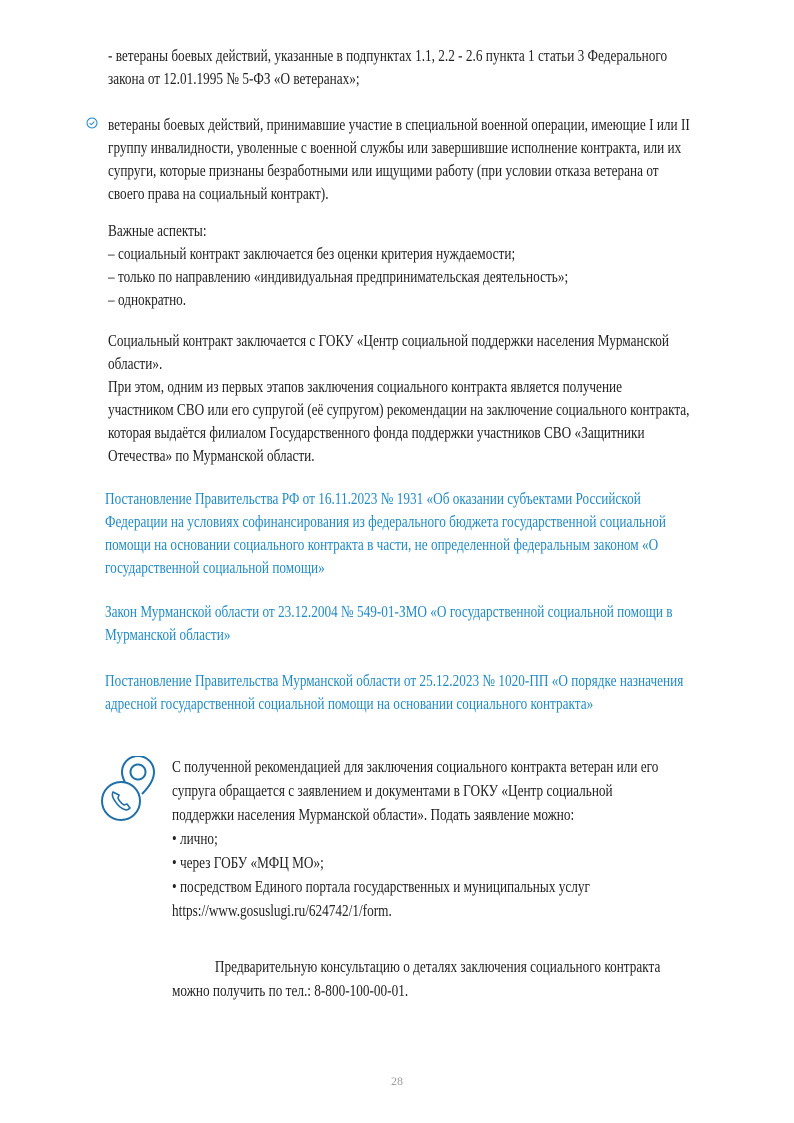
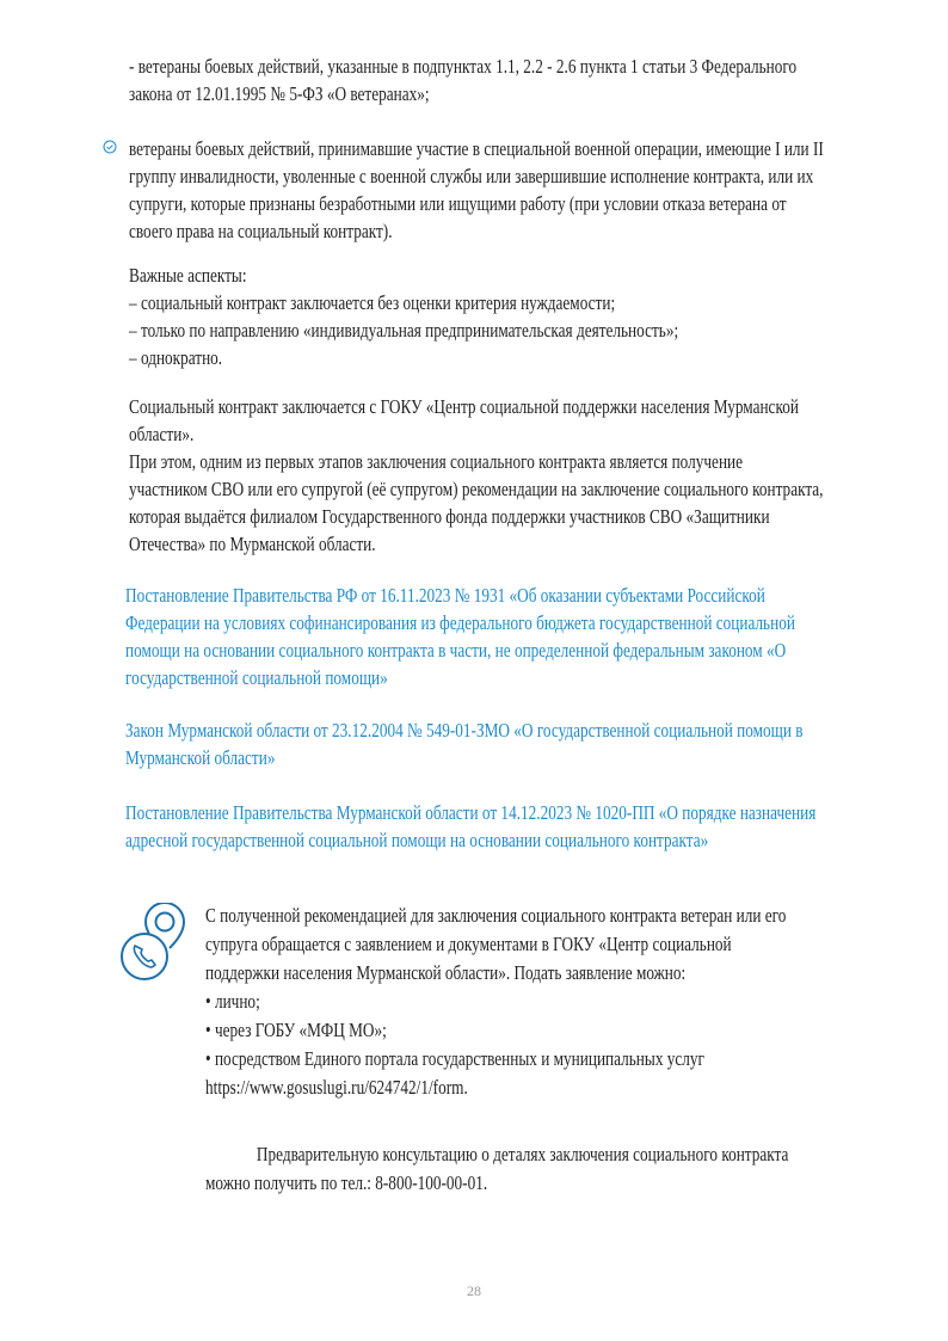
  - ветераны боевых действий, указанные в подпунктах 1.1, 2.2 - 2.6 пункта 1 статьи 3 Федерального
  закона от 12.01.1995 № 5-ФЗ «О ветеранах»;
  ветераны боевых действий, принимавшие участие в специальной военной операции, имеющие I или II
  группу инвалидности, уволенные с военной службы или завершившие исполнение контракта, или их
  супруги, которые признаны безработными или ищущими работу (при условии отказа ветерана от
  своего права на социальный контракт).
  Важные аспекты:
  – социальный контракт заключается без оценки критерия нуждаемости;
  – только по направлению «индивидуальная предпринимательская деятельность»;
  – однократно.
  Социальный контракт заключается с ГОКУ «Центр социальной поддержки населения Мурманской
  области».
  При этом, одним из первых этапов заключения социального контракта является получение
  участником СВО или его супругой (её супругом) рекомендации на заключение социального контракта,
  которая выдаётся филиалом Государственного фонда поддержки участников СВО «Защитники
  Отечества» по Мурманской области.
  Постановление Правительства РФ от 16.11.2023 № 1931 «Об оказании субъектами Российской
  Федерации на условиях софинансирования из федерального бюджета государственной социальной
  помощи на основании социального контракта в части, не определенной федеральным законом «О
  государственной социальной помощи»
  Закон Мурманской области от 23.12.2004 № 549-01-ЗМО «О государственной социальной помощи в
  Мурманской области»
- Постановление Правительства Мурманской области от 25.12.2023 № 1020-ПП «О порядке назначения
+ Постановление Правительства Мурманской области от 14.12.2023 № 1020-ПП «О порядке назначения
  адресной государственной социальной помощи на основании социального контракта»
  С полученной рекомендацией для заключения социального контракта ветеран или его
  супруга обращается с заявлением и документами в ГОКУ «Центр социальной
  поддержки населения Мурманской области». Подать заявление можно:
  • лично;
  • через ГОБУ «МФЦ МО»;
  • посредством Единого портала государственных и муниципальных услуг
  https://www.gosuslugi.ru/624742/1/form.
  Предварительную консультацию о деталях заключения социального контракта
  можно получить по тел.: 8-800-100-00-01.
  28
